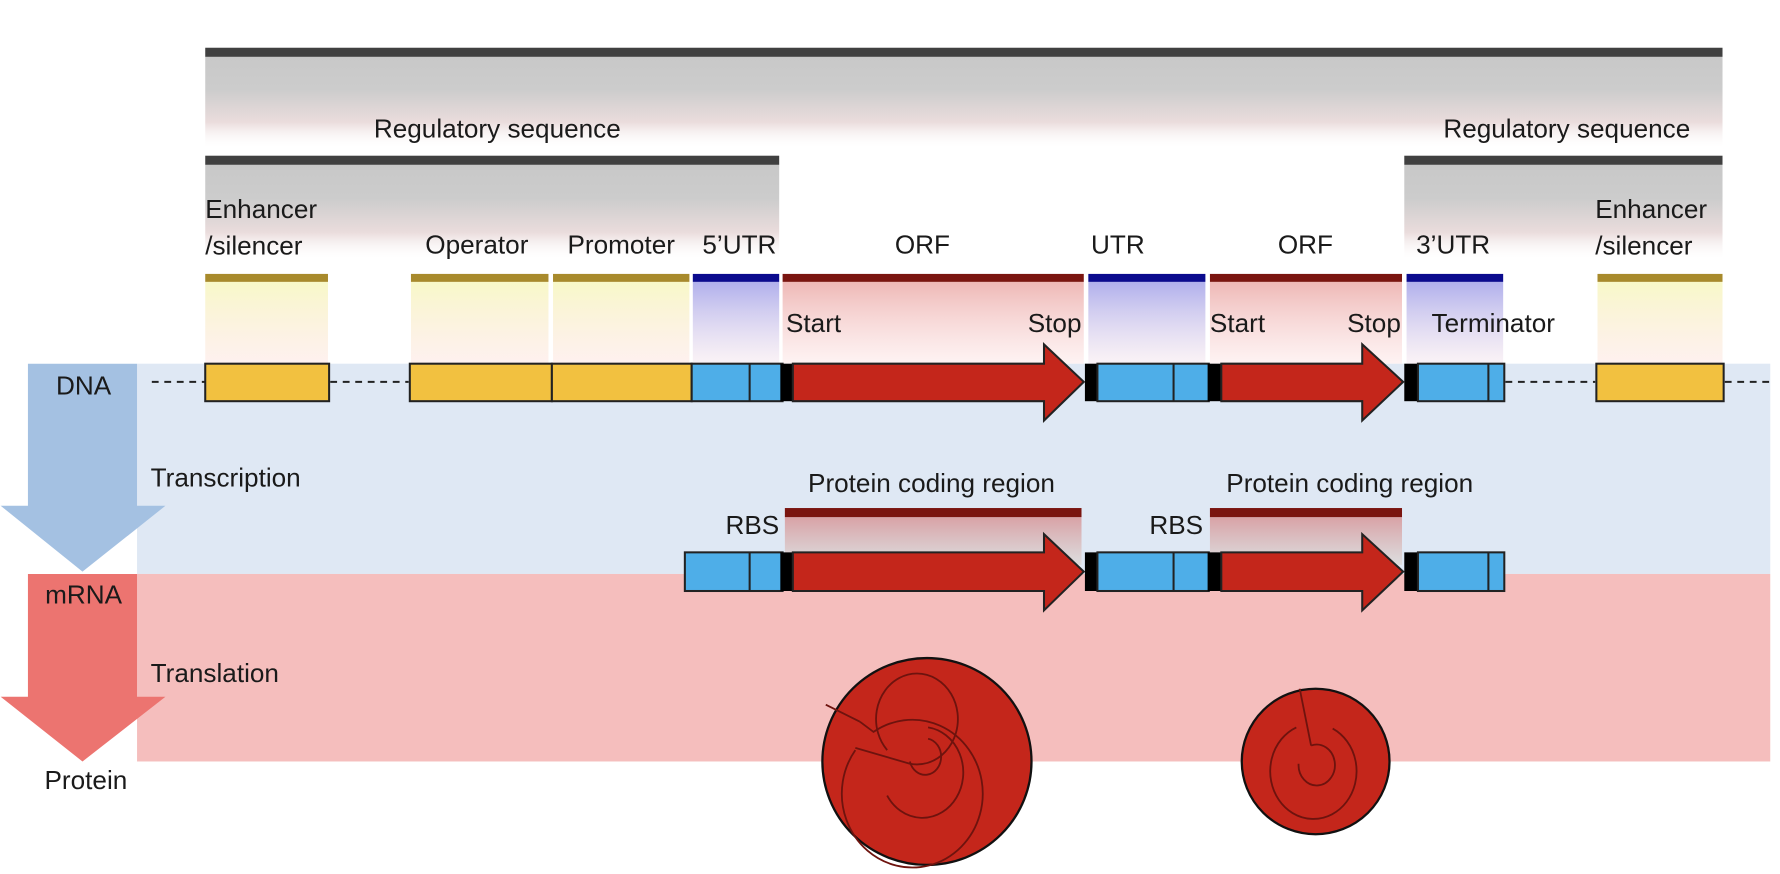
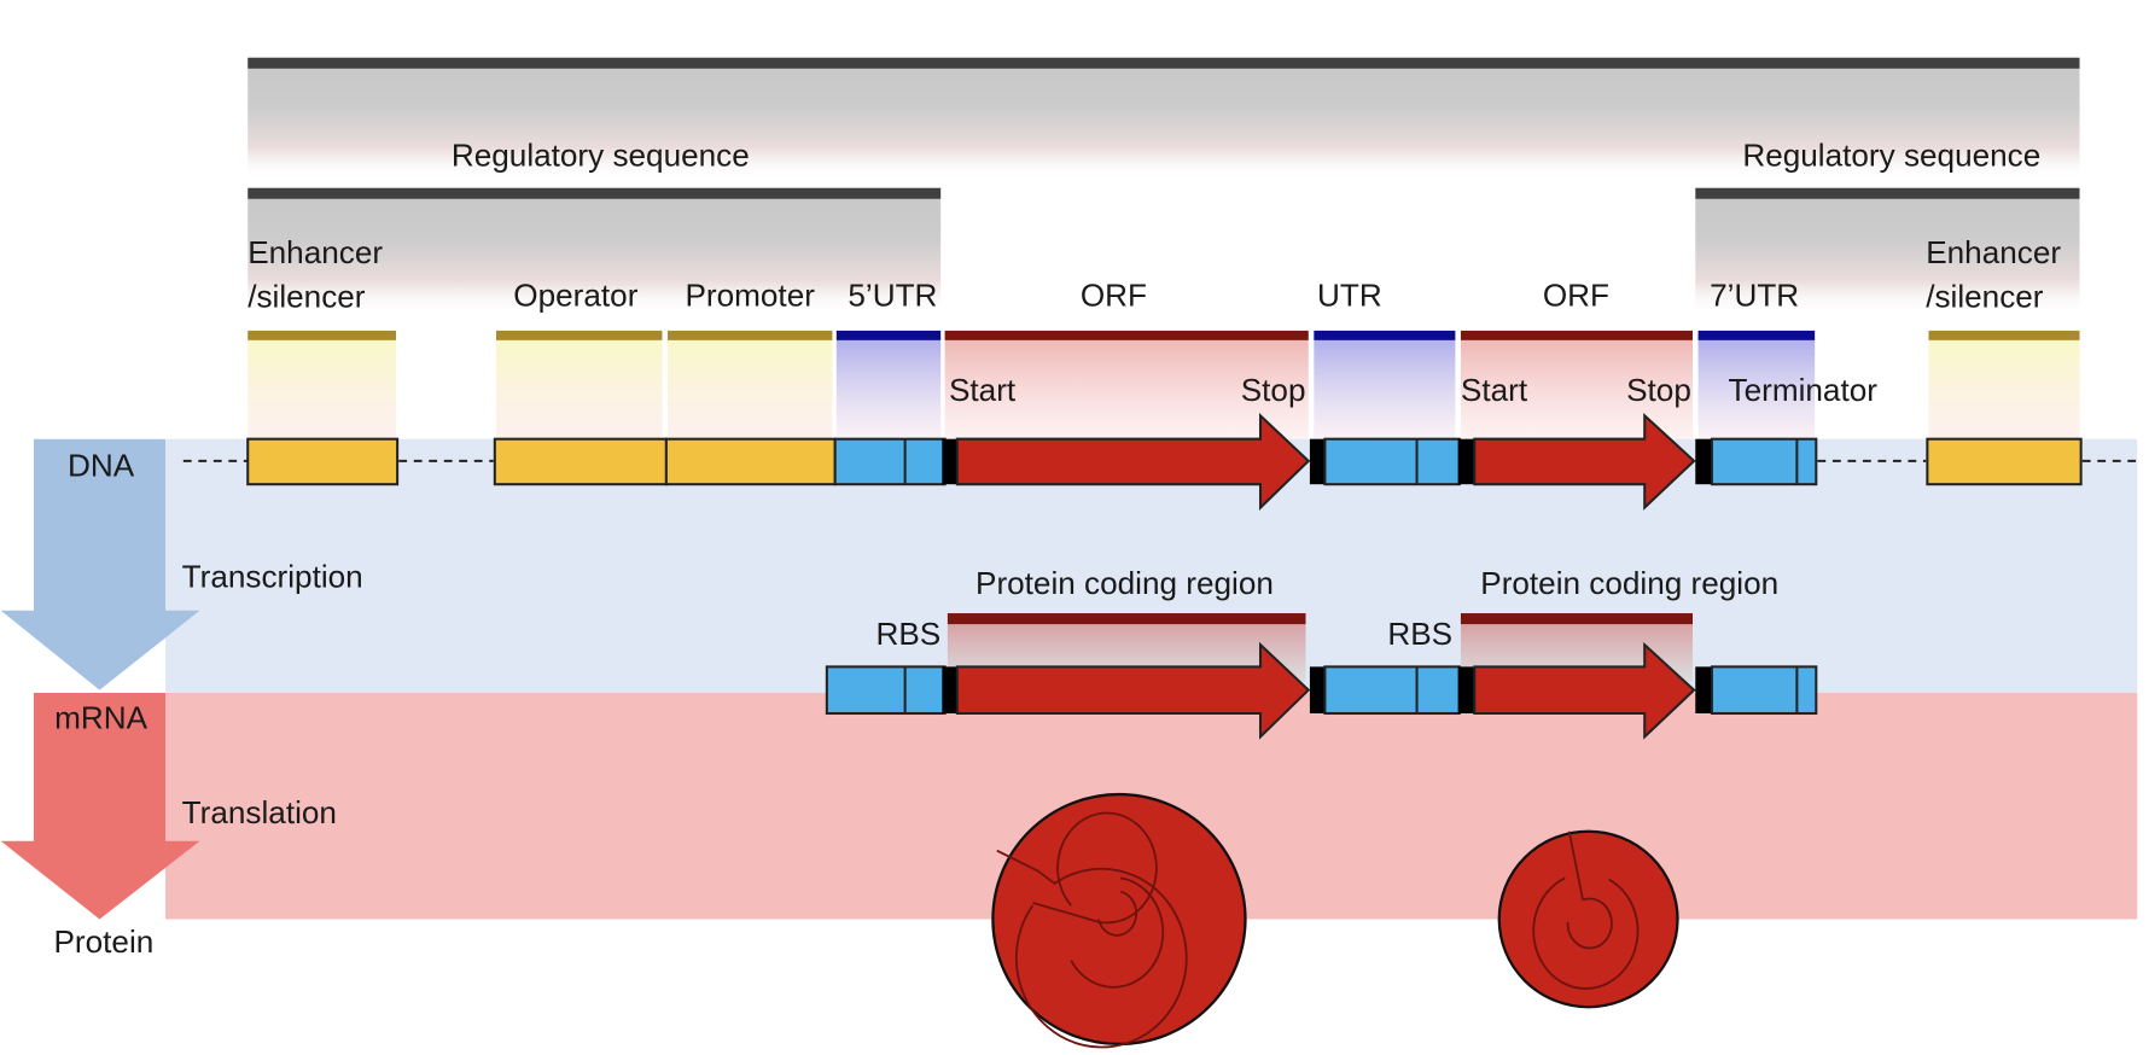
  Regulatory sequence
  Regulatory sequence
  Enhancer
  /silencer
  Operator
  Promoter
  5’UTR
  ORF
  UTR
  ORF
- 3’UTR
+ 7’UTR
  Enhancer
  /silencer
  Start
  Stop
  Start
  Stop
  Terminator
  DNA
  Transcription
  mRNA
  Translation
  Protein
  Protein coding region
  Protein coding region
  RBS
  RBS
